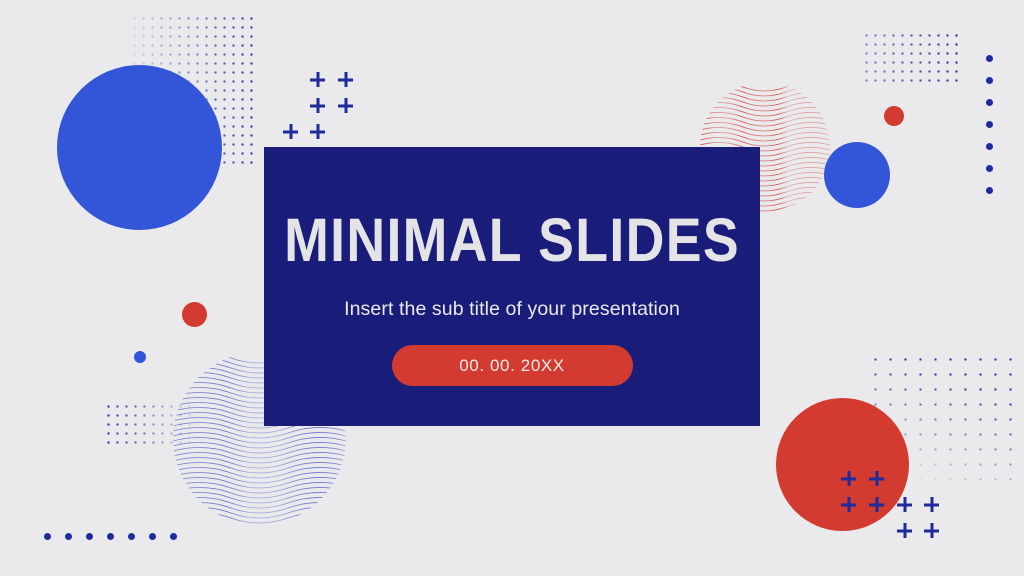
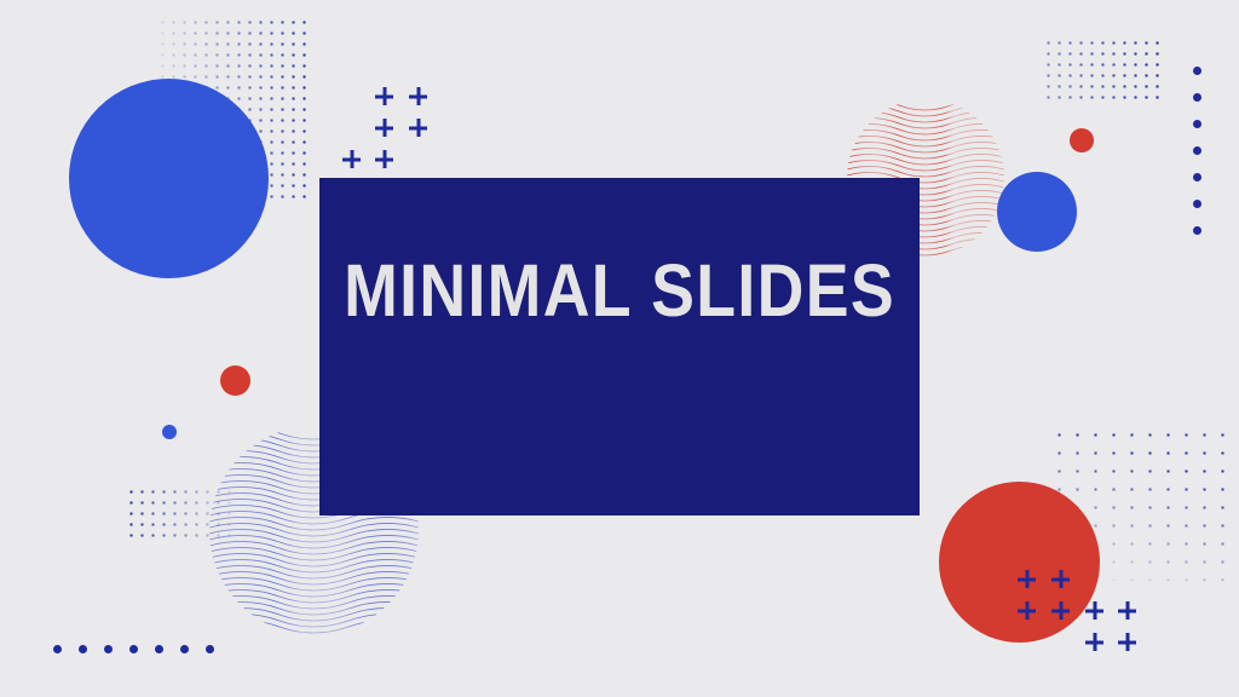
  MINIMAL SLIDES
- Insert the sub title of your presentation
- 00. 00. 20XX
